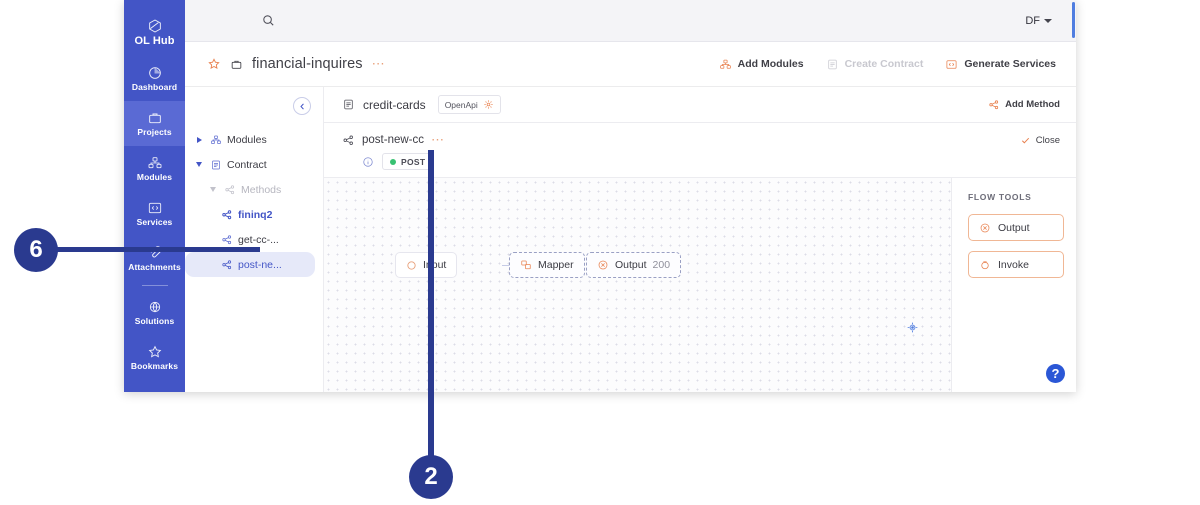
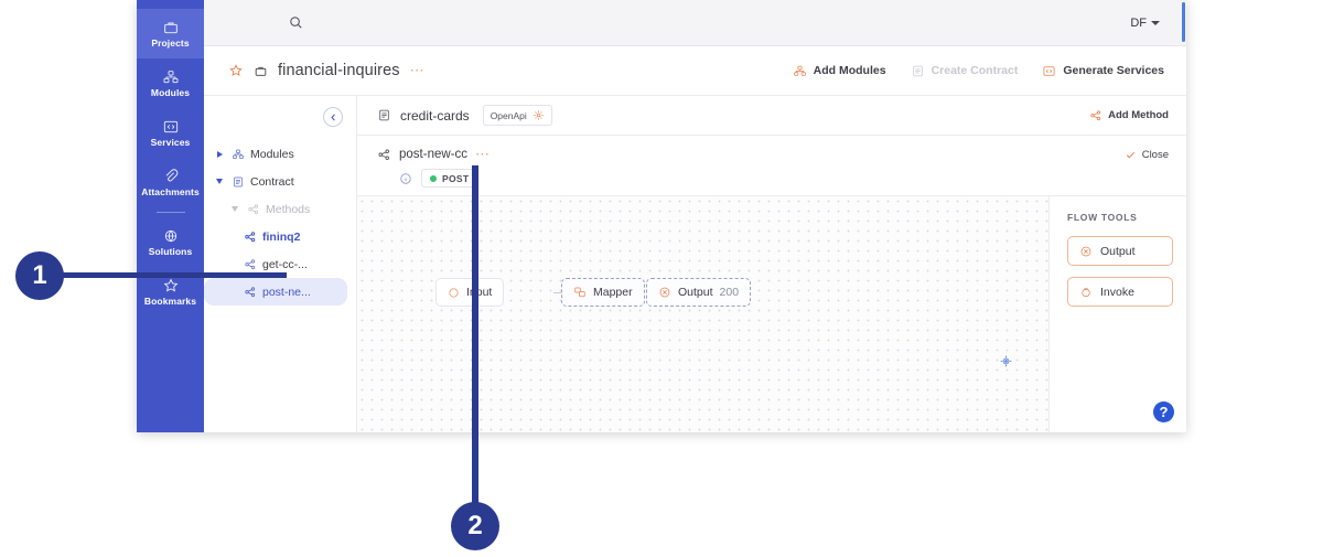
- OL Hub
- Dashboard
  Projects
  Modules
  Services
  Attachments
  Solutions
  Bookmarks
  DF
  financial-inquires
  ⋯
  Add Modules
  Create Contract
  Generate Services
  Modules
  Contract
  Methods
  fininq2
  get-cc-...
  post-ne...
  credit-cards
  OpenApi
  Add Method
  post-new-cc
  ⋯
  Close
  POST
  Iput
  Mapper
  Output
  200
  FLOW TOOLS
  Output
  Invoke
  ?
- 6
+ 1
  2
